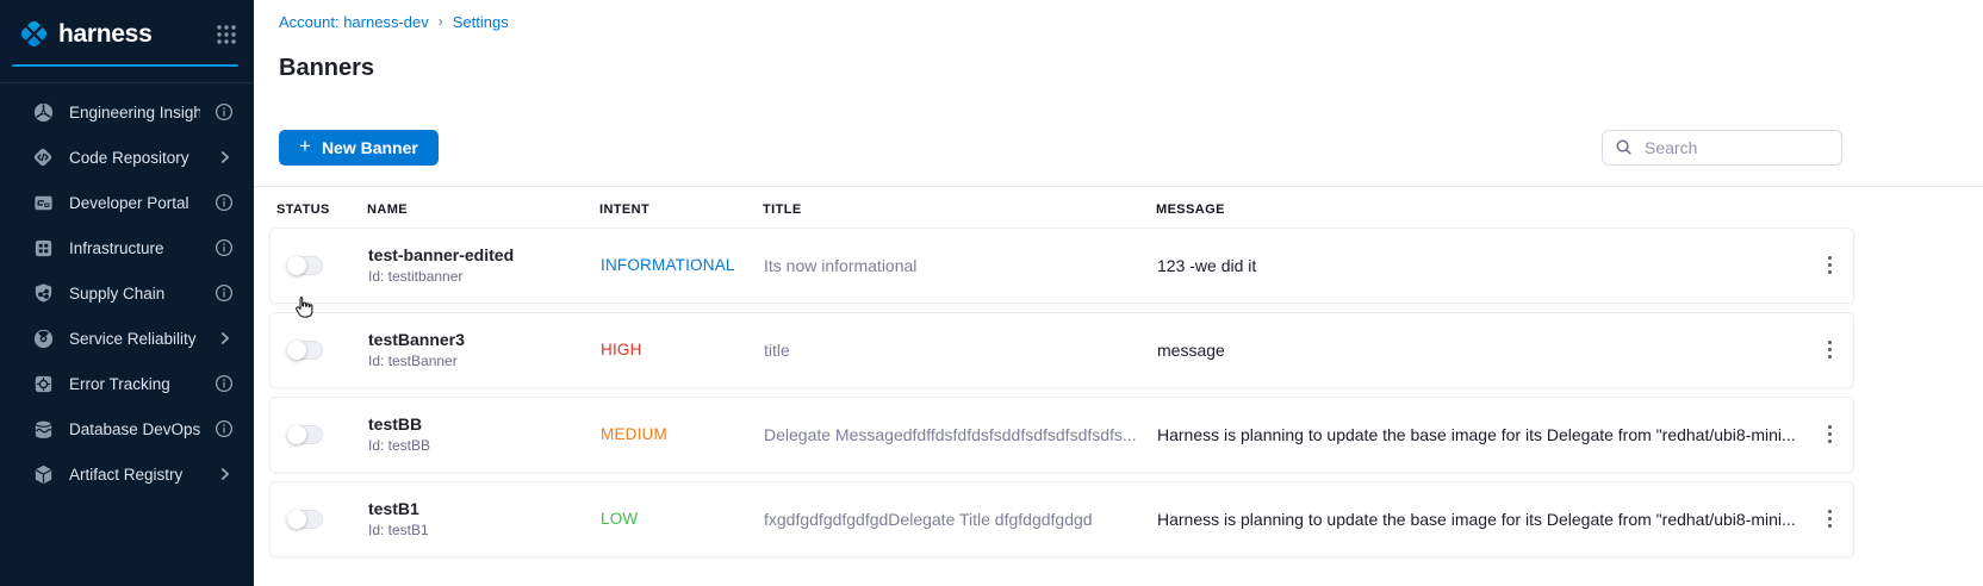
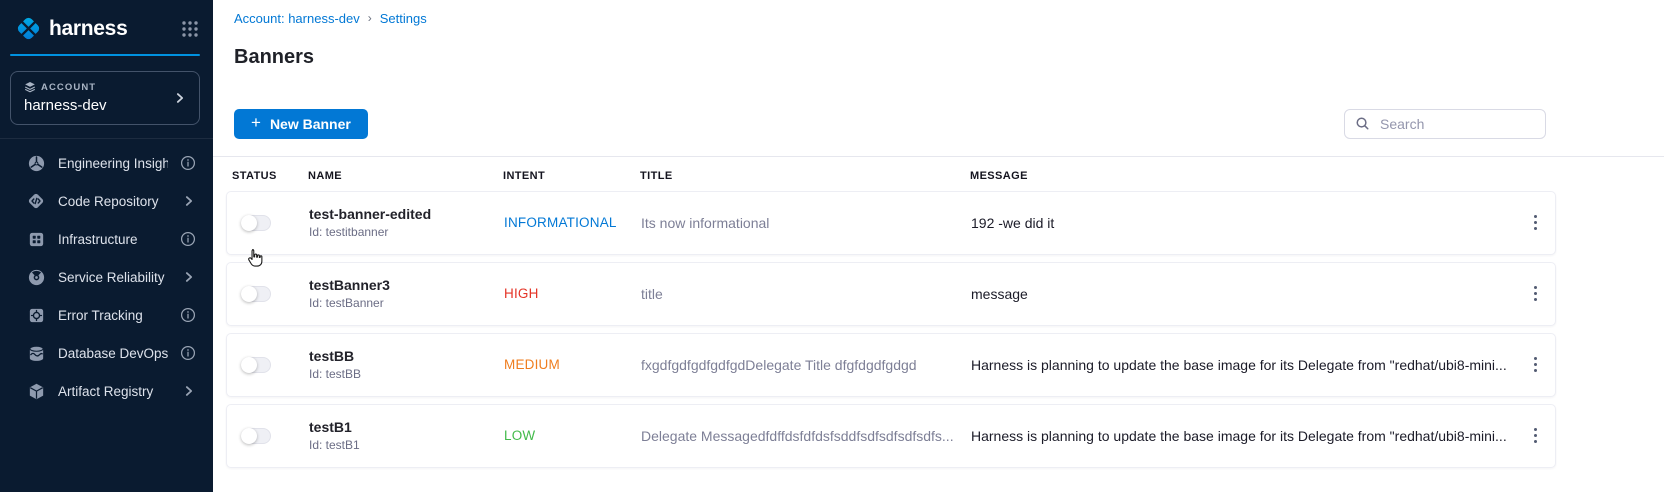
  harness
+ ACCOUNT
+ harness-dev
  Engineering Insigh
  Code Repository
- Developer Portal
  Infrastructure
- Supply Chain
  Service Reliability
  Error Tracking
  Database DevOps
  Artifact Registry
  Account: harness-dev
  ›
  Settings
  Banners
  +
  New Banner
  Search
  STATUS
  NAME
  INTENT
  TITLE
  MESSAGE
  test-banner-edited
  Id: testitbanner
  INFORMATIONAL
  Its now informational
- 123 -we did it
+ 192 -we did it
  testBanner3
  Id: testBanner
  HIGH
  title
  message
  testBB
  Id: testBB
  MEDIUM
- Delegate Messagedfdffdsfdfdsfsddfsdfsdfsdfsdfs...
+ fxgdfgdfgdfgdfgdDelegate Title dfgfdgdfgdgd
  Harness is planning to update the base image for its Delegate from "redhat/ubi8-mini...
  testB1
  Id: testB1
  LOW
- fxgdfgdfgdfgdfgdDelegate Title dfgfdgdfgdgd
+ Delegate Messagedfdffdsfdfdsfsddfsdfsdfsdfsdfs...
  Harness is planning to update the base image for its Delegate from "redhat/ubi8-mini...
